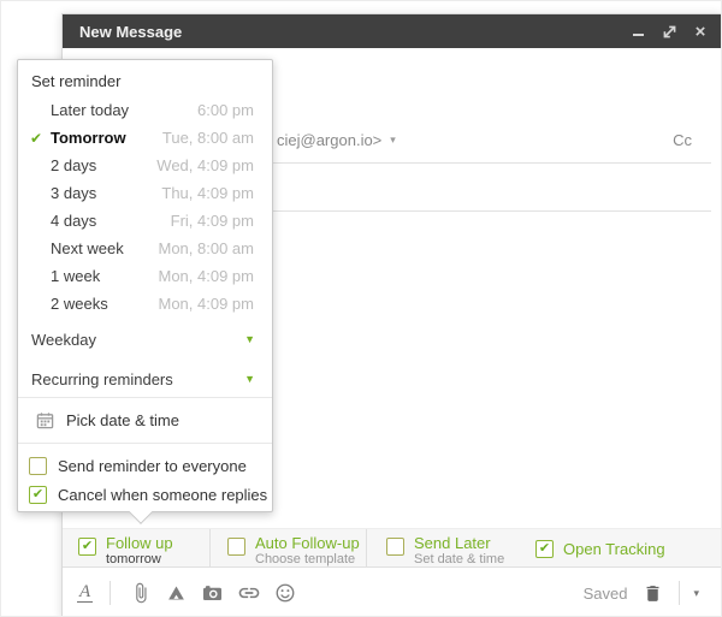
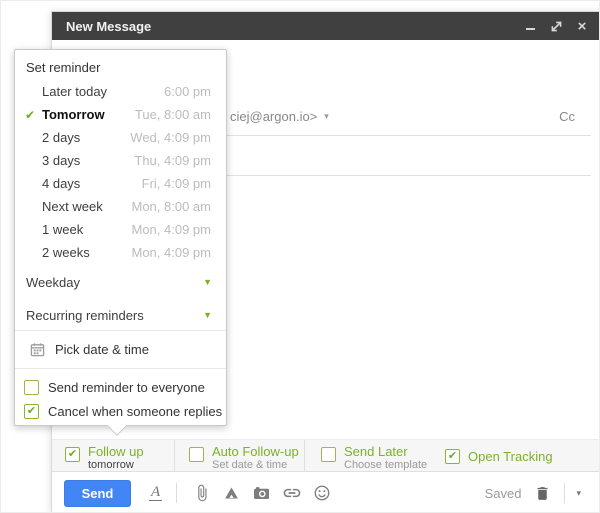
  New Message
  ×
  ciej@argon.io>
  ▾
  Cc
  ✔
  Follow up
  tomorrow
  Auto Follow-up
- Choose template
+ Set date & time
  Send Later
- Set date & time
+ Choose template
  ✔
  Open Tracking
+ Send
  A
  Saved
  ▾
  Set reminder
  Later today
  6:00 pm
  ✔
  Tomorrow
  Tue, 8:00 am
  2 days
  Wed, 4:09 pm
  3 days
  Thu, 4:09 pm
  4 days
  Fri, 4:09 pm
  Next week
  Mon, 8:00 am
  1 week
  Mon, 4:09 pm
  2 weeks
  Mon, 4:09 pm
  Weekday
  ▼
  Recurring reminders
  ▼
  Pick date & time
  Send reminder to everyone
  ✔
  Cancel when someone replies
